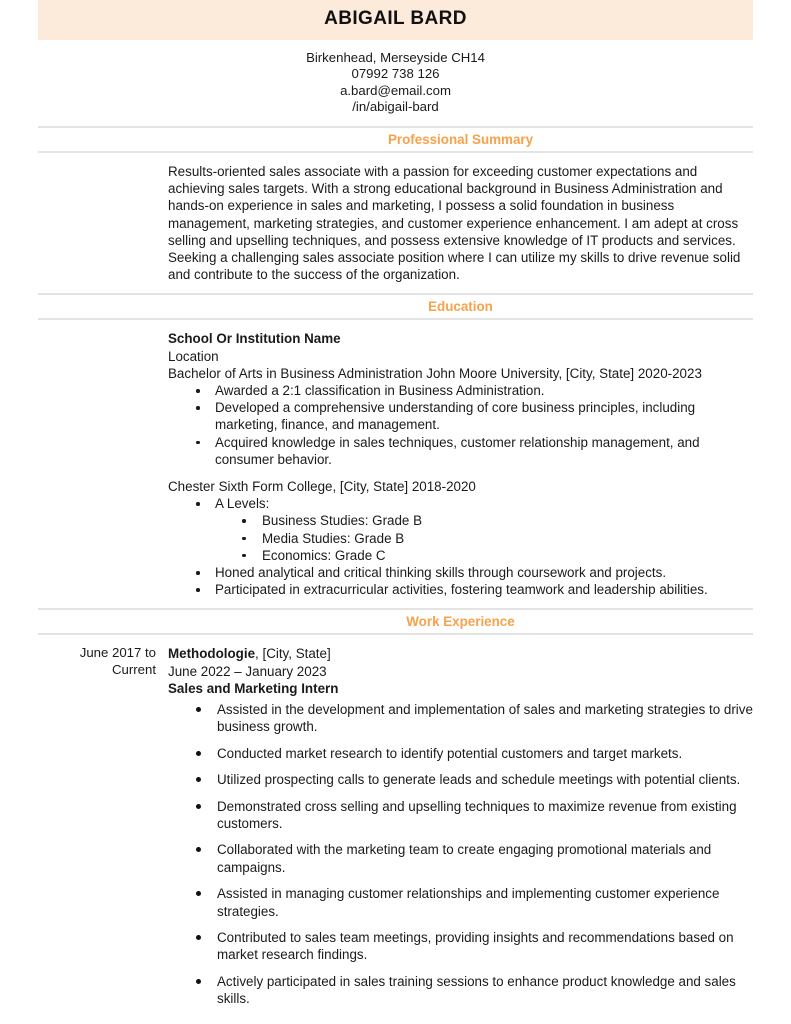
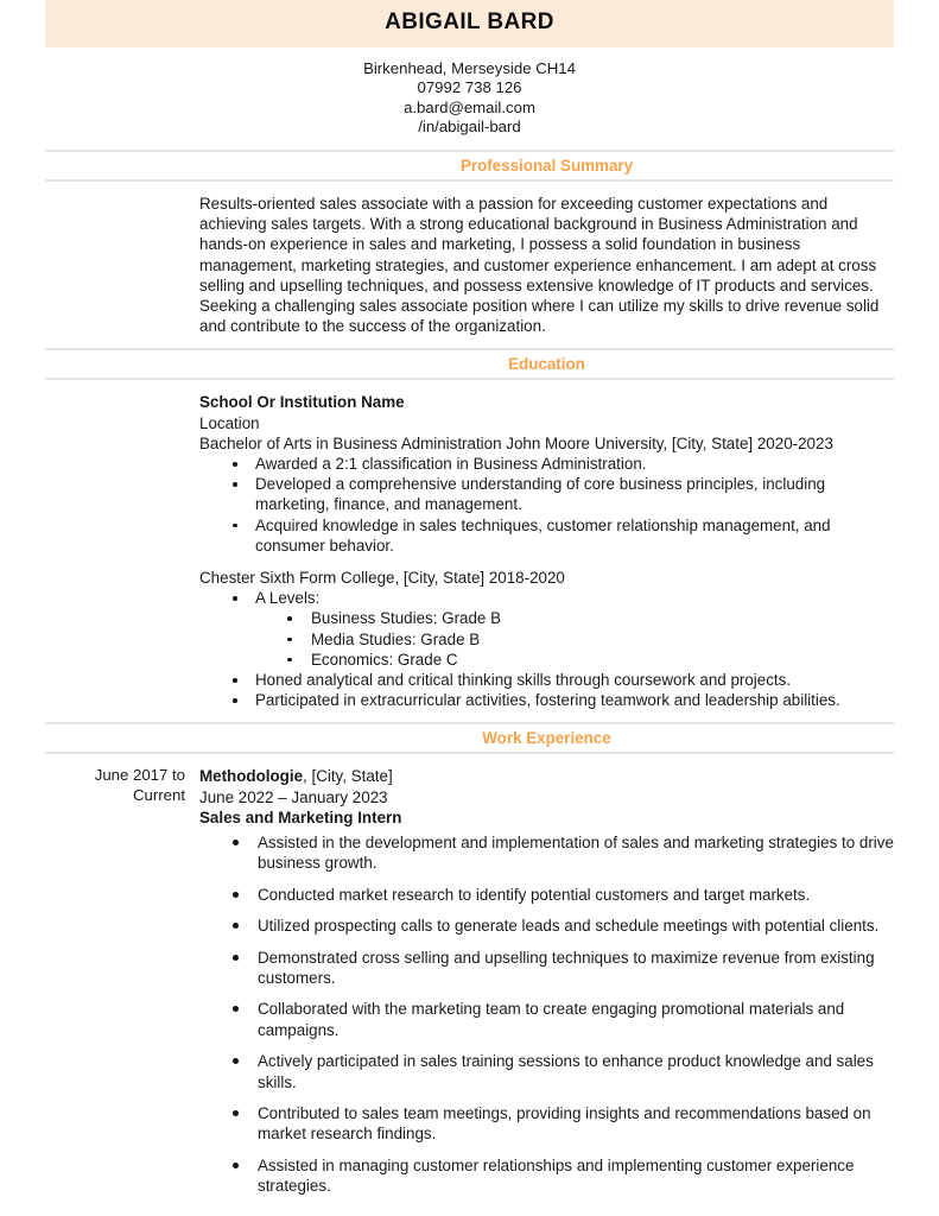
  ABIGAIL BARD
  Birkenhead, Merseyside CH14
  07992 738 126
  a.bard@email.com
  /in/abigail-bard
  Professional Summary
  Results-oriented sales associate with a passion for exceeding customer expectations and achieving sales targets. With a strong educational background in Business Administration and hands-on experience in sales and marketing, I possess a solid foundation in business management, marketing strategies, and customer experience enhancement. I am adept at cross selling and upselling techniques, and possess extensive knowledge of IT products and services. Seeking a challenging sales associate position where I can utilize my skills to drive revenue solid and contribute to the success of the organization.
  Education
  School Or Institution Name
  Location
  Bachelor of Arts in Business Administration John Moore University, [City, State] 2020-2023
  Awarded a 2:1 classification in Business Administration.
  Developed a comprehensive understanding of core business principles, including marketing, finance, and management.
  Acquired knowledge in sales techniques, customer relationship management, and consumer behavior.
  Chester Sixth Form College, [City, State] 2018-2020
  A Levels:
  Business Studies: Grade B
  Media Studies: Grade B
  Economics: Grade C
  Honed analytical and critical thinking skills through coursework and projects.
  Participated in extracurricular activities, fostering teamwork and leadership abilities.
  Work Experience
  June 2017 to Current
  Methodologie, [City, State]
  June 2022 – January 2023
  Sales and Marketing Intern
  Assisted in the development and implementation of sales and marketing strategies to drive business growth.
  Conducted market research to identify potential customers and target markets.
  Utilized prospecting calls to generate leads and schedule meetings with potential clients.
  Demonstrated cross selling and upselling techniques to maximize revenue from existing customers.
  Collaborated with the marketing team to create engaging promotional materials and campaigns.
- Assisted in managing customer relationships and implementing customer experience strategies.
+ Actively participated in sales training sessions to enhance product knowledge and sales skills.
  Contributed to sales team meetings, providing insights and recommendations based on market research findings.
- Actively participated in sales training sessions to enhance product knowledge and sales skills.
+ Assisted in managing customer relationships and implementing customer experience strategies.
